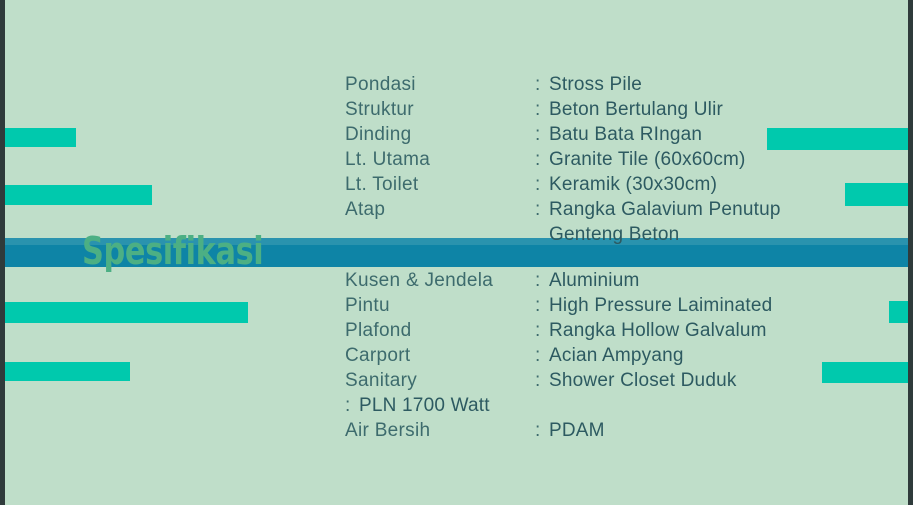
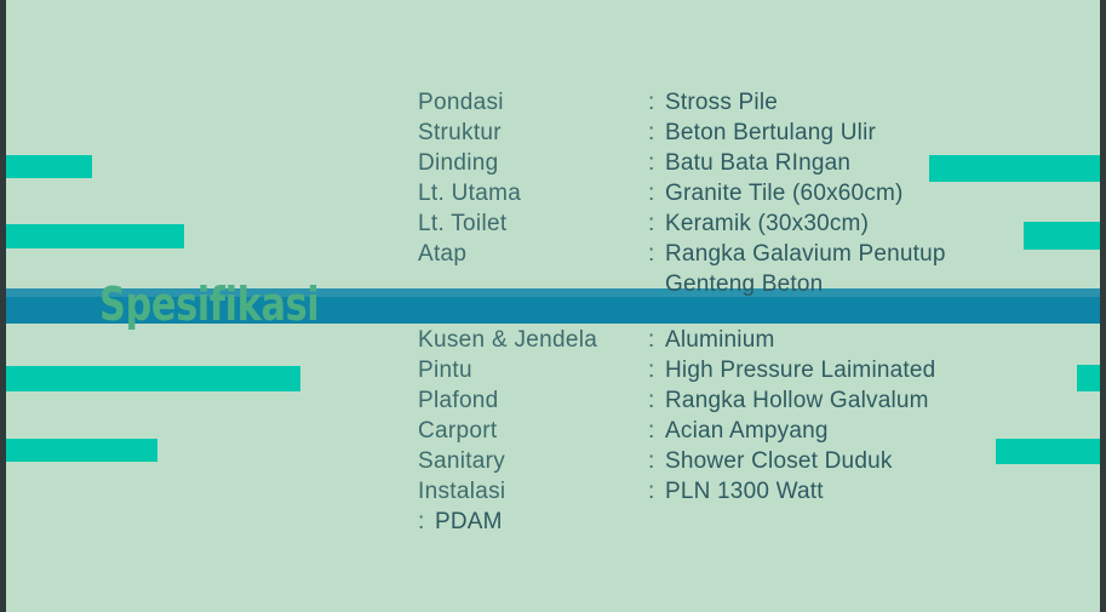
  Spesifikasi
  Pondasi
  :
  Stross Pile
  Struktur
  :
  Beton Bertulang Ulir
  Dinding
  :
  Batu Bata RIngan
  Lt. Utama
  :
  Granite Tile (60x60cm)
  Lt. Toilet
  :
  Keramik (30x30cm)
  Atap
  :
  Rangka Galavium Penutup
  Genteng Beton
  Kusen & Jendela
  :
  Aluminium
  Pintu
  :
  High Pressure Laiminated
  Plafond
  :
  Rangka Hollow Galvalum
  Carport
  :
  Acian Ampyang
  Sanitary
  :
  Shower Closet Duduk
+ Instalasi
  :
- PLN 1700 Watt
+ PLN 1300 Watt
- Air Bersih
  :
  PDAM
